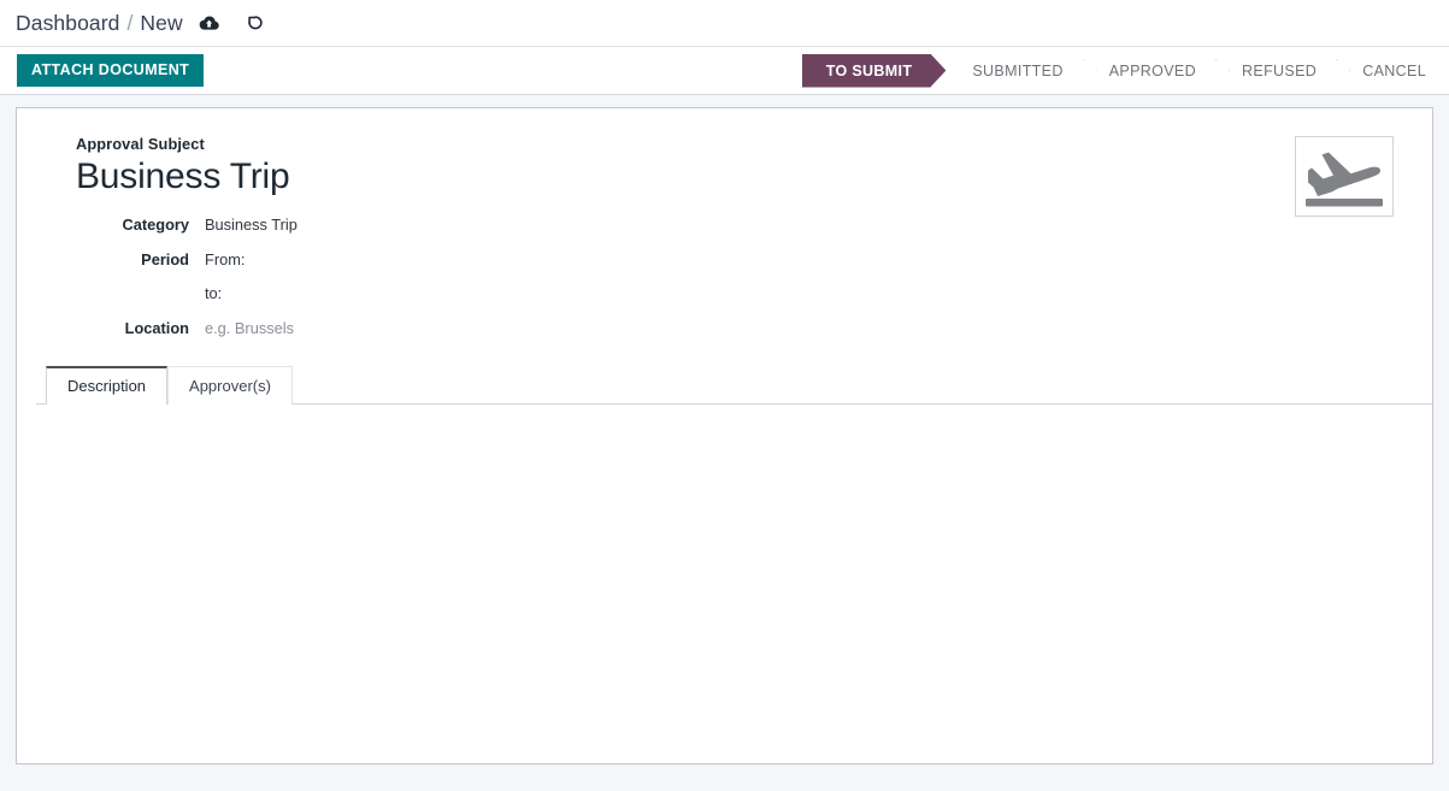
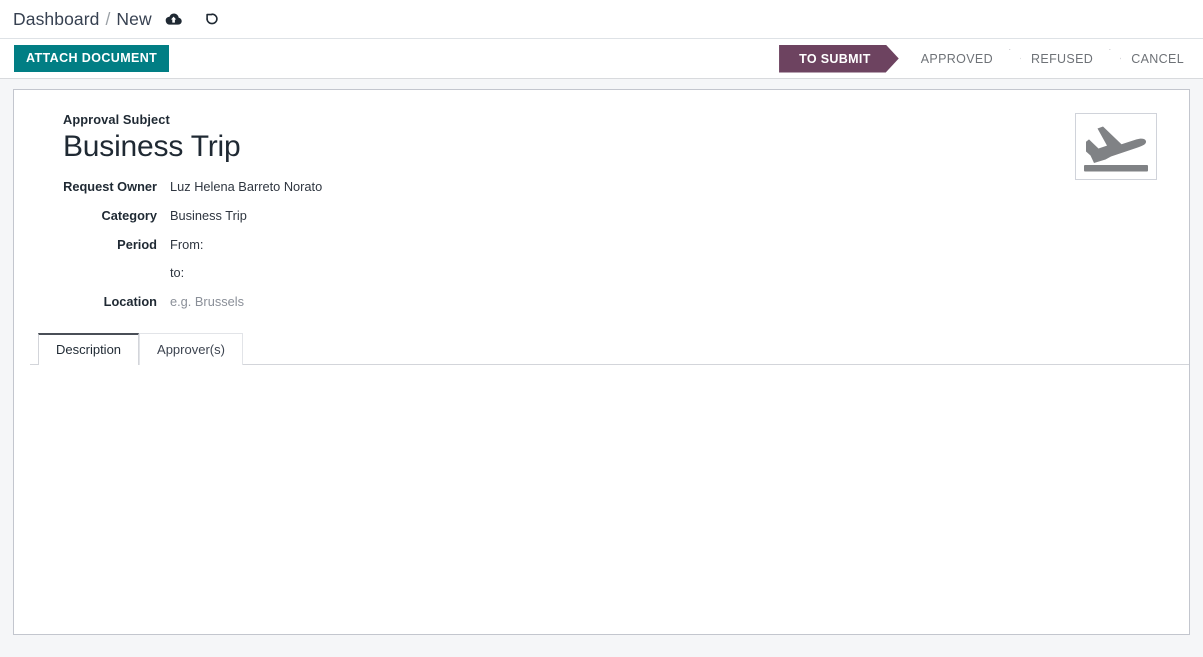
  Dashboard
  /
  New
  ATTACH DOCUMENT
  TO SUBMIT
- SUBMITTED
  APPROVED
  REFUSED
  CANCEL
  Approval Subject
  Business Trip
+ Request Owner
+ Luz Helena Barreto Norato
  Category
  Business Trip
  Period
  From:
  to:
  Location
  e.g. Brussels
  Description
  Approver(s)
